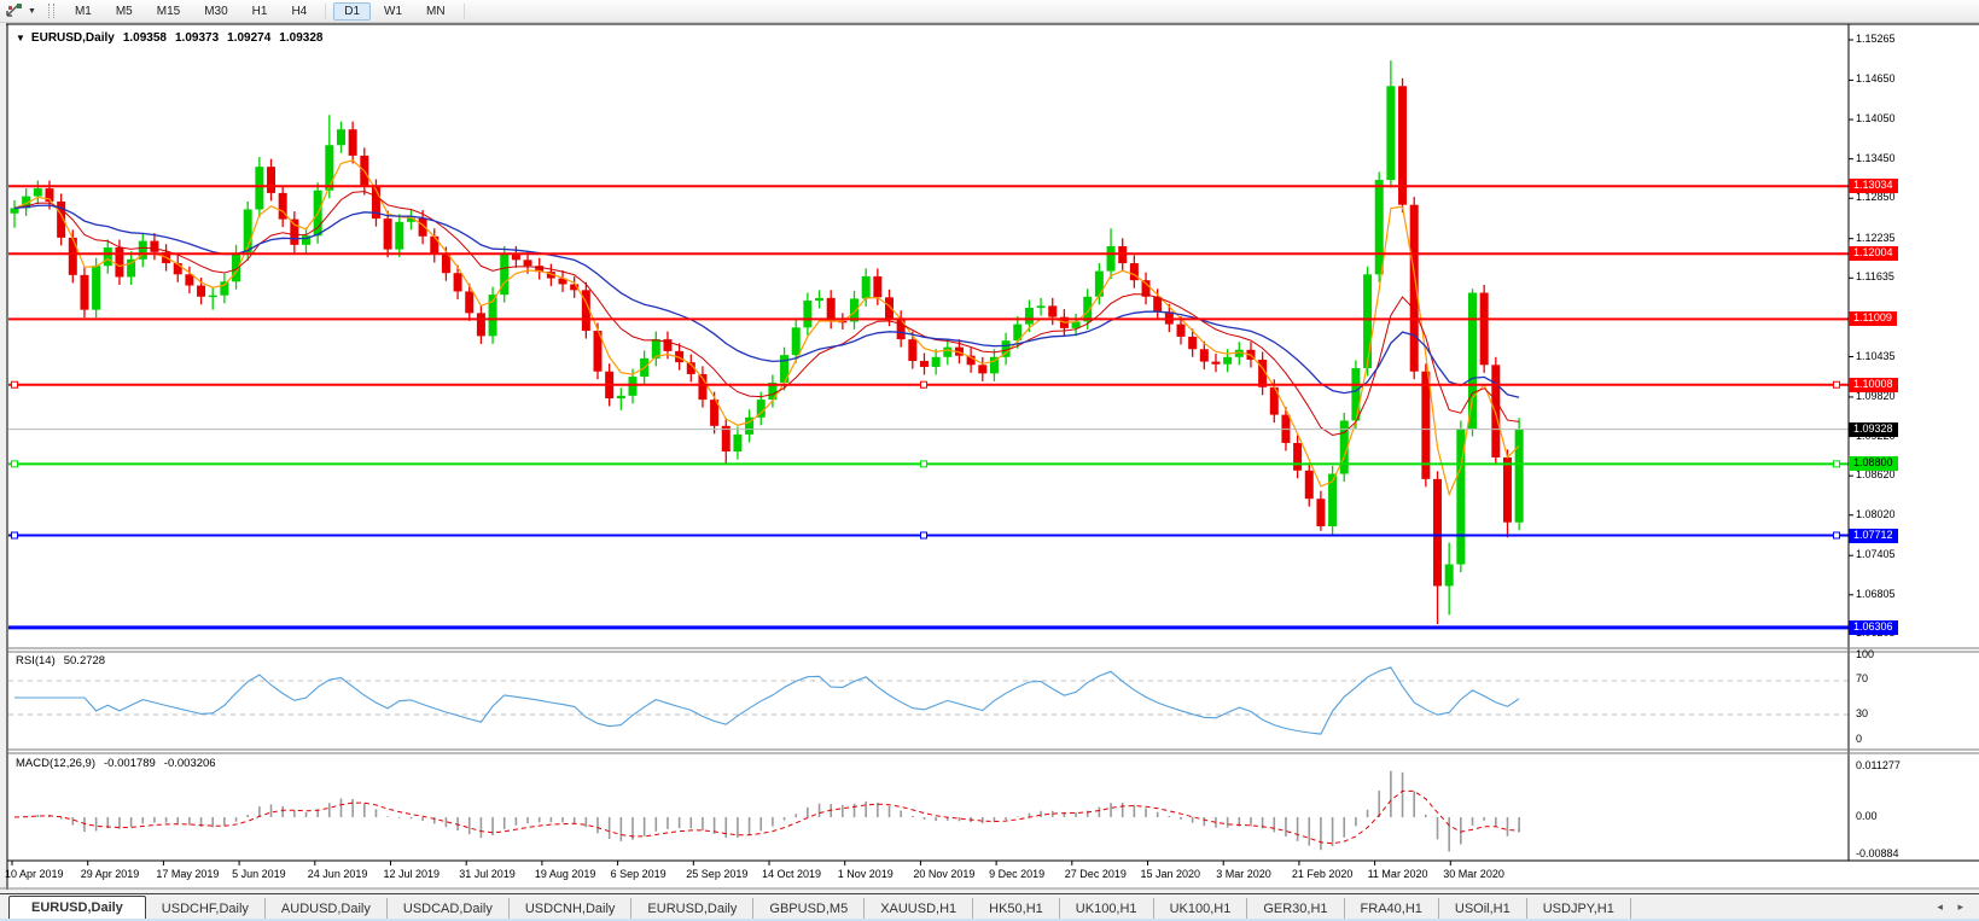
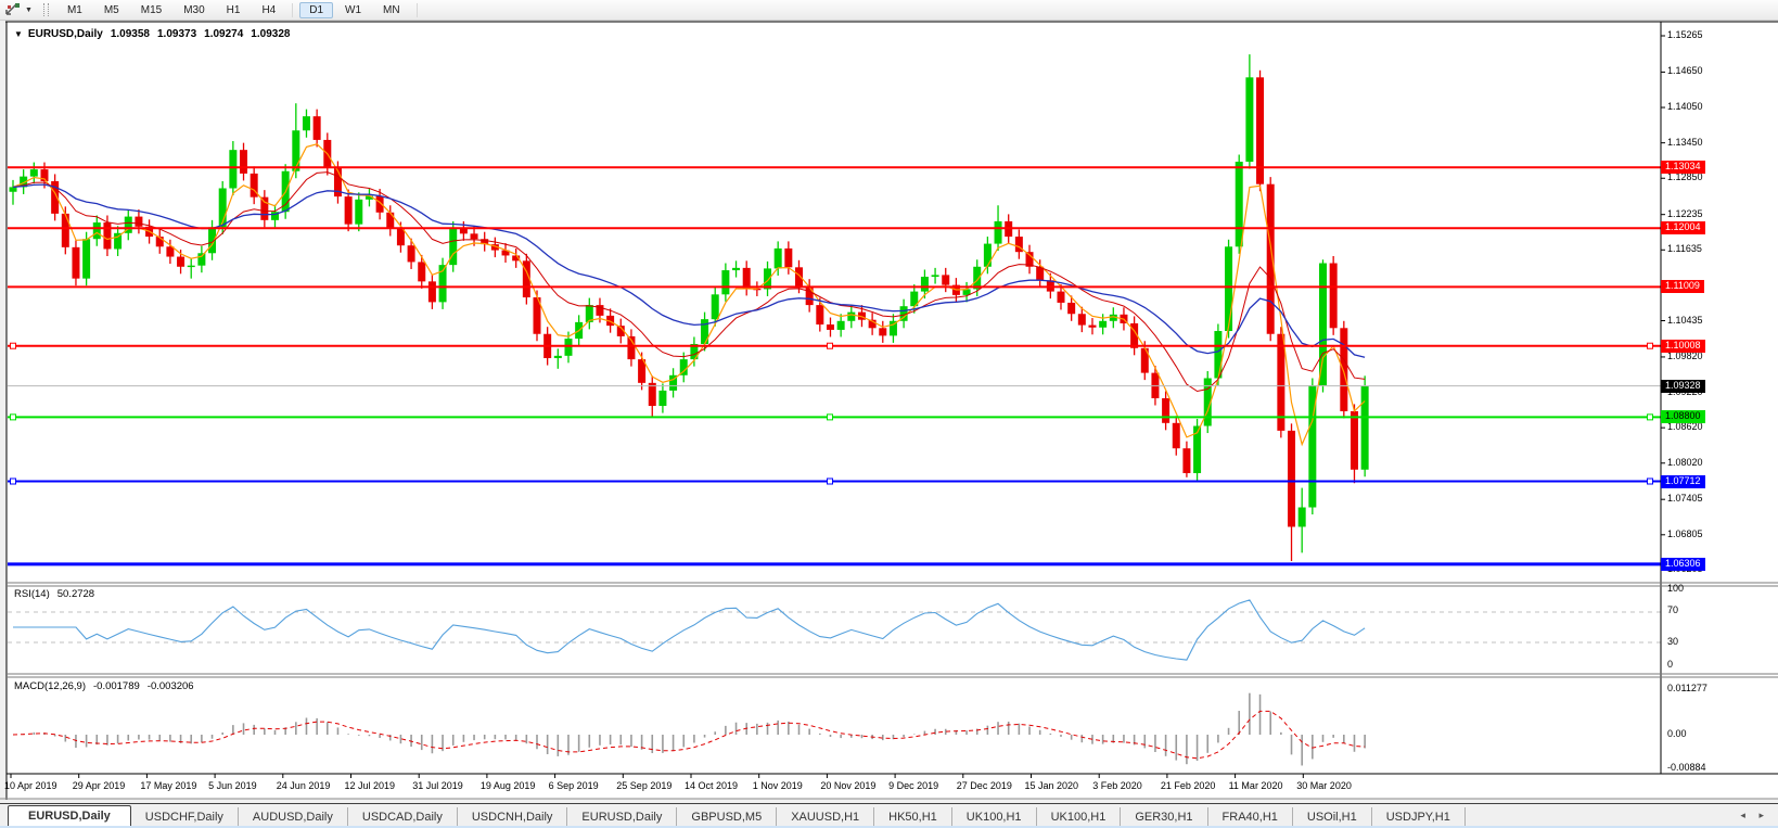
  M1
  M5
  M15
  M30
  H1
  H4
  D1
  W1
  MN
  ▼ EURUSD,Daily 1.09358 1.09373 1.09274 1.09328
  RSI(14) 50.2728
  MACD(12,26,9) -0.001789 -0.003206
  EURUSD,Daily
  USDCHF,Daily
  AUDUSD,Daily
  USDCAD,Daily
  USDCNH,Daily
  EURUSD,Daily
  GBPUSD,M5
  XAUUSD,H1
  HK50,H1
  UK100,H1
  UK100,H1
  GER30,H1
  FRA40,H1
  USOil,H1
  USDJPY,H1
  ◂ ▸
  1.15265
  1.14650
  1.14050
  1.13450
  1.12850
  1.12235
  1.11635
  1.10435
  1.09820
  1.08620
  1.08020
  1.07405
  1.06805
  100
  70
  30
  0
  0.011277
  0.00
  -0.00884
  10 Apr 2019
  29 Apr 2019
  17 May 2019
  5 Jun 2019
  24 Jun 2019
  12 Jul 2019
  31 Jul 2019
  19 Aug 2019
  6 Sep 2019
  25 Sep 2019
  14 Oct 2019
  1 Nov 2019
  20 Nov 2019
  9 Dec 2019
  27 Dec 2019
  15 Jan 2020
- 3 Mar 2020
+ 3 Feb 2020
  21 Feb 2020
  11 Mar 2020
  30 Mar 2020
  1.13034
  1.12004
  1.11009
  1.10008
  1.08800
  1.07712
  1.06306
  1.09328
